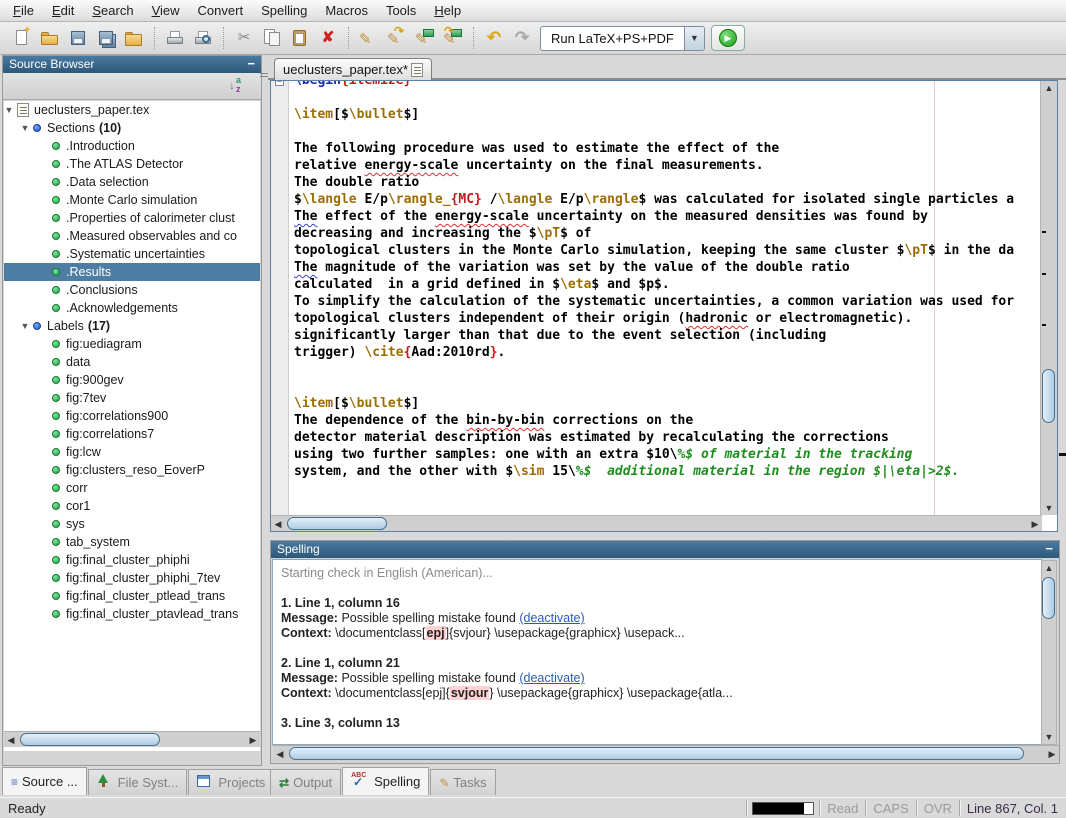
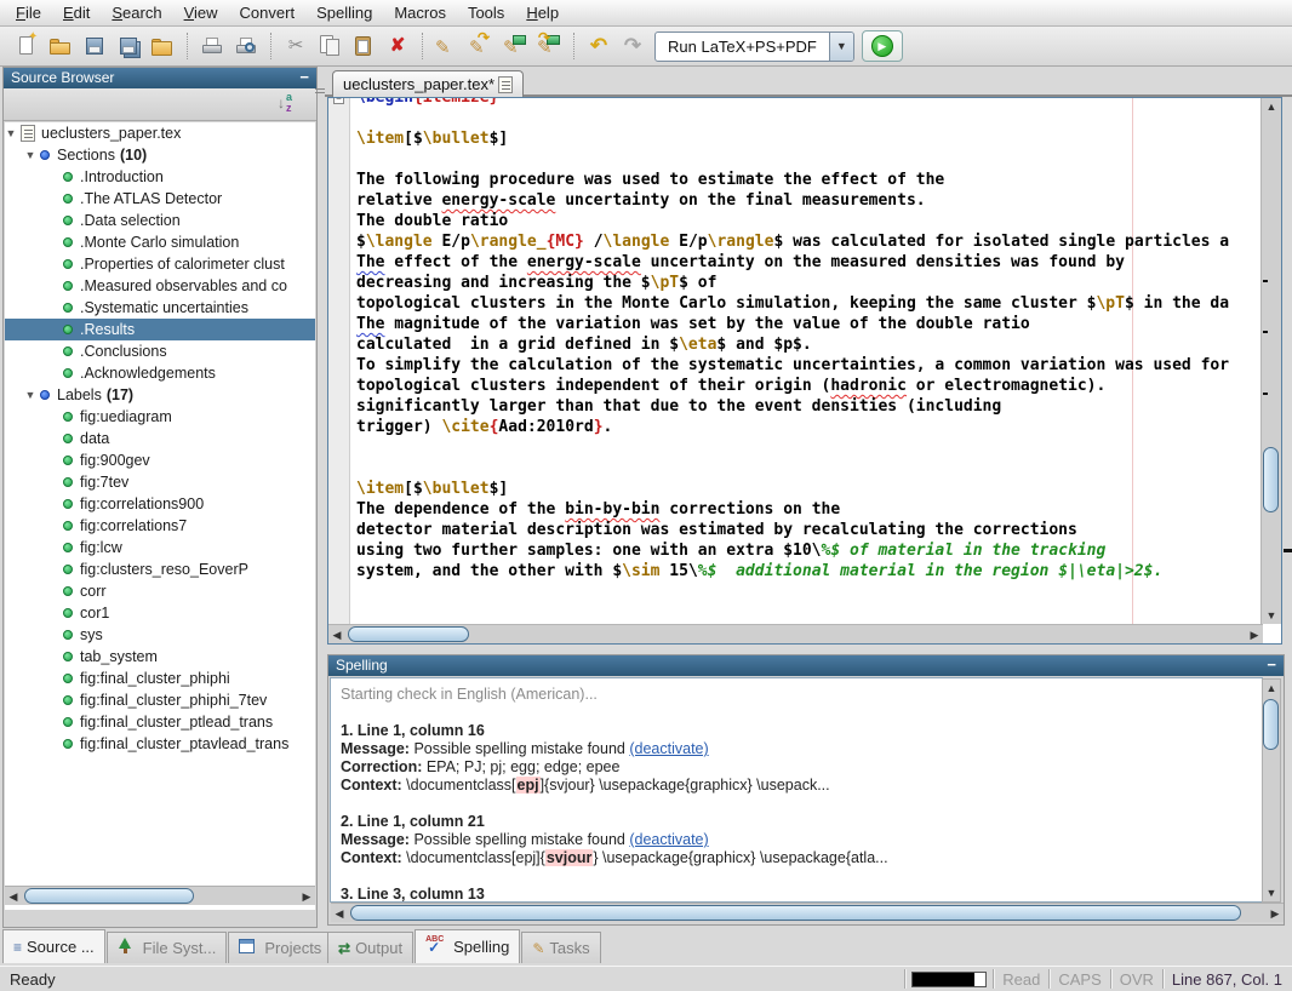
  File
  Edit
  Search
  View
  Convert
  Spelling
  Macros
  Tools
  Help
  ✦
  ✂
  ✘
  ✎
  ✎
  ↷
  ✎
  ✎
  ↷
  ↶
  ↷
  Run LaTeX+PS+PDF
  ▼
  ▶
  Source Browser
  −
  ↓
  a
  z
  ▼
  ueclusters_paper.tex
  ▼
  Sections
  (10)
  .Introduction
  .The ATLAS Detector
  .Data selection
  .Monte Carlo simulation
  .Properties of calorimeter clust
  .Measured observables and co
  .Systematic uncertainties
  .Results
  .Conclusions
  .Acknowledgements
  ▼
  Labels
  (17)
  fig:uediagram
  data
  fig:900gev
  fig:7tev
  fig:correlations900
  fig:correlations7
  fig:lcw
  fig:clusters_reso_EoverP
  corr
  cor1
  sys
  tab_system
  fig:final_cluster_phiphi
  fig:final_cluster_phiphi_7tev
  fig:final_cluster_ptlead_trans
  fig:final_cluster_ptavlead_trans
  ◀
  ▶
  ≡
  Source ...
  File Syst...
  Projects
  ueclusters_paper.tex*
  −
  \begin{itemize}
  \item[$\bullet$]
  The following procedure was used to estimate the effect of the
  relative energy-scale uncertainty on the final measurements.
  The double ratio
  $\langle E/p\rangle_{MC} /\langle E/p\rangle$ was calculated for isolated single particles a
  The effect of the energy-scale uncertainty on the measured densities was found by
  decreasing and increasing the $\pT$ of
  topological clusters in the Monte Carlo simulation, keeping the same cluster $\pT$ in the da
  The magnitude of the variation was set by the value of the double ratio
  calculated in a grid defined in $\eta$ and $p$.
  To simplify the calculation of the systematic uncertainties, a common variation was used for
  topological clusters independent of their origin (hadronic or electromagnetic).
- significantly larger than that due to the event selection (including
+ significantly larger than that due to the event densities (including
  trigger) \cite{Aad:2010rd}.
  \item[$\bullet$]
  The dependence of the bin-by-bin corrections on the
  detector material description was estimated by recalculating the corrections
  using two further samples: one with an extra $10\%$ of material in the tracking
  system, and the other with $\sim 15\%$ additional material in the region $|\eta|>2$.
  ▲
  ▼
  ◀
  ▶
  Spelling
  −
  Starting check in English (American)...
  1. Line 1, column 16
  Message: Possible spelling mistake found (deactivate)
+ Correction: EPA; PJ; pj; egg; edge; epee
  Context: \documentclass[epj]{svjour} \usepackage{graphicx} \usepack...
  2. Line 1, column 21
  Message: Possible spelling mistake found (deactivate)
  Context: \documentclass[epj]{svjour} \usepackage{graphicx} \usepackage{atla...
  3. Line 3, column 13
  ▲
  ▼
  ◀
  ▶
  ⇄
  Output
  ✓
  Spelling
  ✎
  Tasks
  Ready
  Read
  CAPS
  OVR
  Line 867, Col. 1
